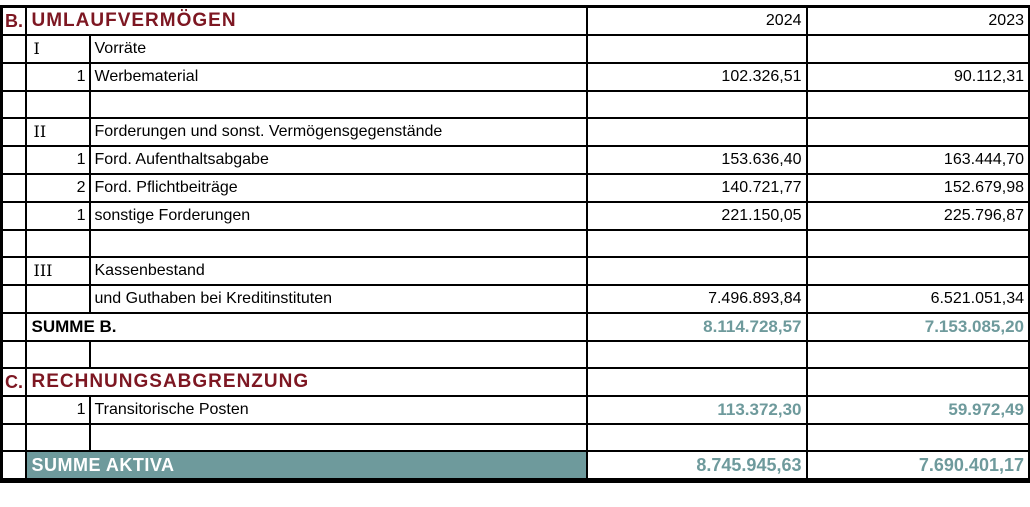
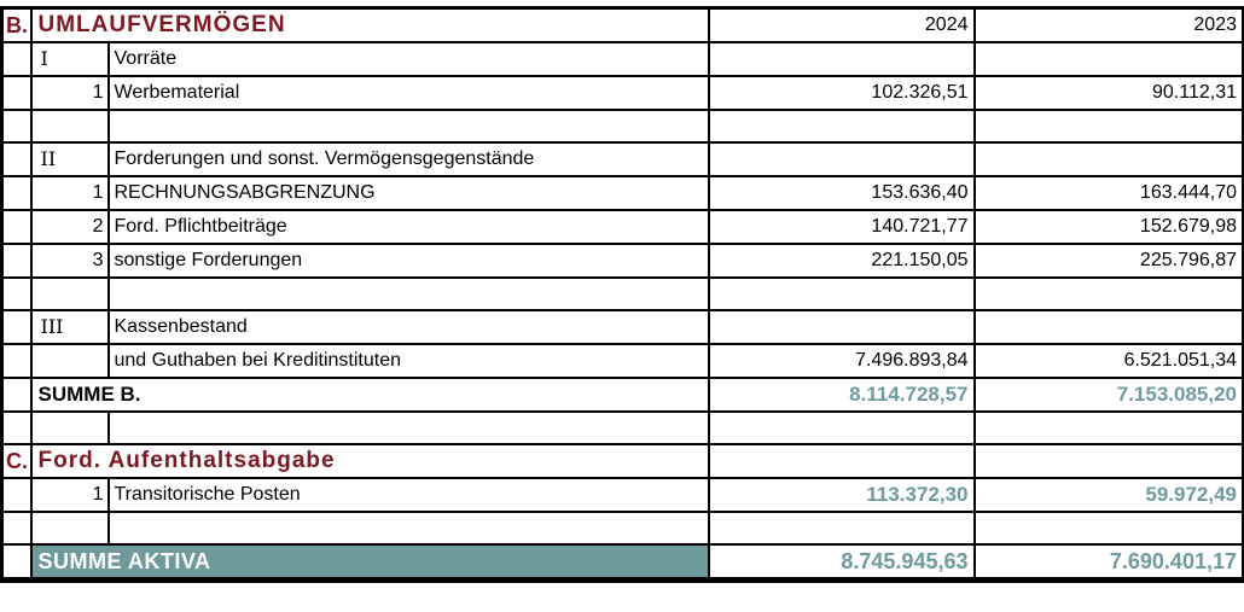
  B.	UMLAUFVERMÖGEN	2024	2023
  	I	Vorräte
  	1	Werbematerial	102.326,51	90.112,31
  	II	Forderungen und sonst. Vermögensgegenstände
- 	1	Ford. Aufenthaltsabgabe	153.636,40	163.444,70
+ 	1	RECHNUNGSABGRENZUNG	153.636,40	163.444,70
  	2	Ford. Pflichtbeiträge	140.721,77	152.679,98
- 	1	sonstige Forderungen	221.150,05	225.796,87
+ 	3	sonstige Forderungen	221.150,05	225.796,87
  	III	Kassenbestand
  		und Guthaben bei Kreditinstituten	7.496.893,84	6.521.051,34
  	SUMME B.	8.114.728,57	7.153.085,20
- C.	RECHNUNGSABGRENZUNG
+ C.	Ford. Aufenthaltsabgabe
  	1	Transitorische Posten	113.372,30	59.972,49
  	SUMME AKTIVA	8.745.945,63	7.690.401,17
